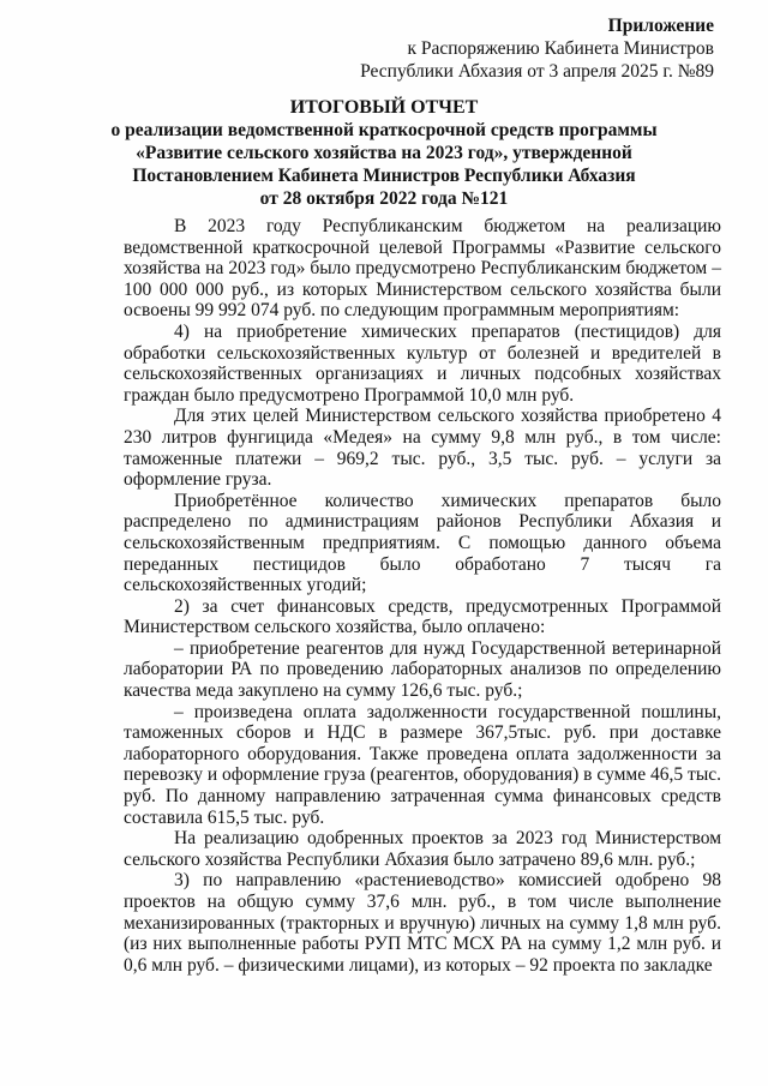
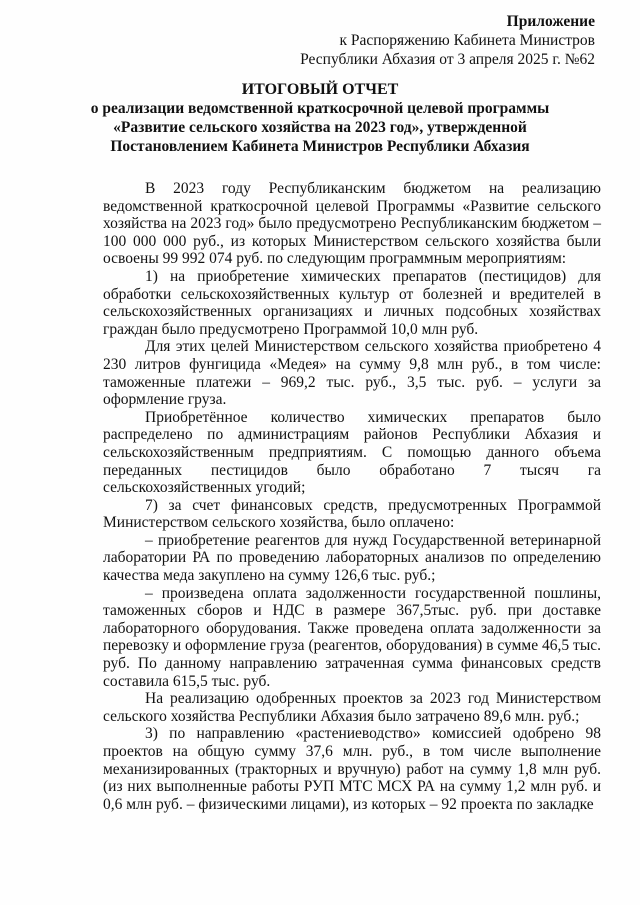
  Приложение
  к Распоряжению Кабинета Министров
- Республики Абхазия от 3 апреля 2025 г. №89
+ Республики Абхазия от 3 апреля 2025 г. №62
  ИТОГОВЫЙ ОТЧЕТ
- о реализации ведомственной краткосрочной средств программы
+ о реализации ведомственной краткосрочной целевой программы
  «Развитие сельского хозяйства на 2023 год», утвержденной
  Постановлением Кабинета Министров Республики Абхазия
- от 28 октября 2022 года №121
  В 2023 году Республиканским бюджетом на реализацию ведомственной краткосрочной целевой Программы «Развитие сельского хозяйства на 2023 год» было предусмотрено Республиканским бюджетом – 100 000 000 руб., из которых Министерством сельского хозяйства были освоены 99 992 074 руб. по следующим программным мероприятиям:
- 4) на приобретение химических препаратов (пестицидов) для обработки сельскохозяйственных культур от болезней и вредителей в сельскохозяйственных организациях и личных подсобных хозяйствах граждан было предусмотрено Программой 10,0 млн руб.
+ 1) на приобретение химических препаратов (пестицидов) для обработки сельскохозяйственных культур от болезней и вредителей в сельскохозяйственных организациях и личных подсобных хозяйствах граждан было предусмотрено Программой 10,0 млн руб.
  Для этих целей Министерством сельского хозяйства приобретено 4 230 литров фунгицида «Медея» на сумму 9,8 млн руб., в том числе: таможенные платежи – 969,2 тыс. руб., 3,5 тыс. руб. – услуги за оформление груза.
  Приобретённое количество химических препаратов было распределено по администрациям районов Республики Абхазия и сельскохозяйственным предприятиям. С помощью данного объема переданных пестицидов было обработано 7 тысяч га сельскохозяйственных угодий;
- 2) за счет финансовых средств, предусмотренных Программой Министерством сельского хозяйства, было оплачено:
+ 7) за счет финансовых средств, предусмотренных Программой Министерством сельского хозяйства, было оплачено:
  – приобретение реагентов для нужд Государственной ветеринарной лаборатории РА по проведению лабораторных анализов по определению качества меда закуплено на сумму 126,6 тыс. руб.;
  – произведена оплата задолженности государственной пошлины, таможенных сборов и НДС в размере 367,5тыс. руб. при доставке лабораторного оборудования. Также проведена оплата задолженности за перевозку и оформление груза (реагентов, оборудования) в сумме 46,5 тыс. руб. По данному направлению затраченная сумма финансовых средств составила 615,5 тыс. руб.
  На реализацию одобренных проектов за 2023 год Министерством сельского хозяйства Республики Абхазия было затрачено 89,6 млн. руб.;
- 3) по направлению «растениеводство» комиссией одобрено 98 проектов на общую сумму 37,6 млн. руб., в том числе выполнение механизированных (тракторных и вручную) личных на сумму 1,8 млн руб. (из них выполненные работы РУП МТС МСХ РА на сумму 1,2 млн руб. и 0,6 млн руб. – физическими лицами), из которых – 92 проекта по закладке
+ 3) по направлению «растениеводство» комиссией одобрено 98 проектов на общую сумму 37,6 млн. руб., в том числе выполнение механизированных (тракторных и вручную) работ на сумму 1,8 млн руб. (из них выполненные работы РУП МТС МСХ РА на сумму 1,2 млн руб. и 0,6 млн руб. – физическими лицами), из которых – 92 проекта по закладке
